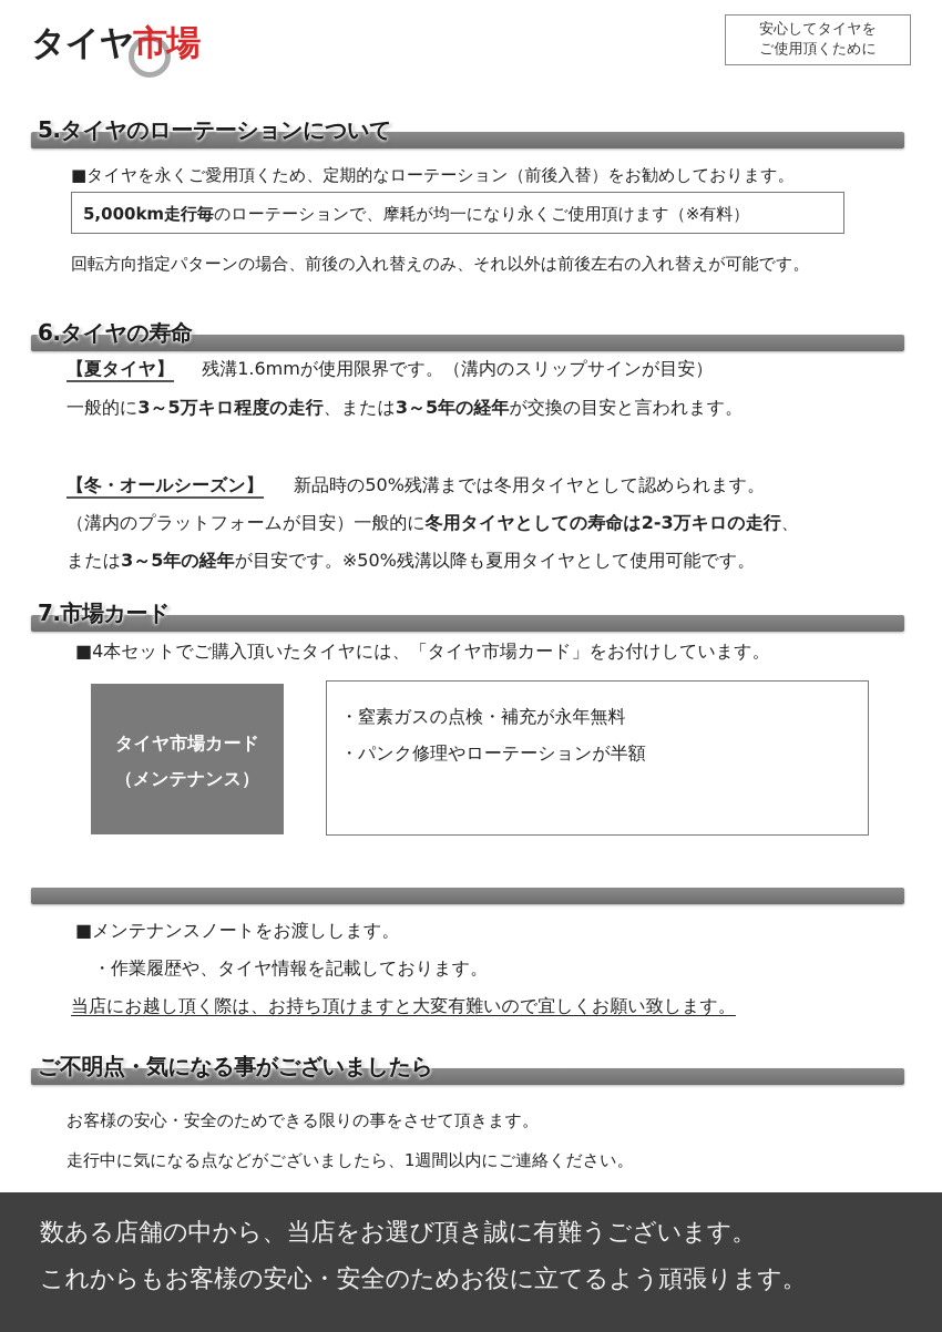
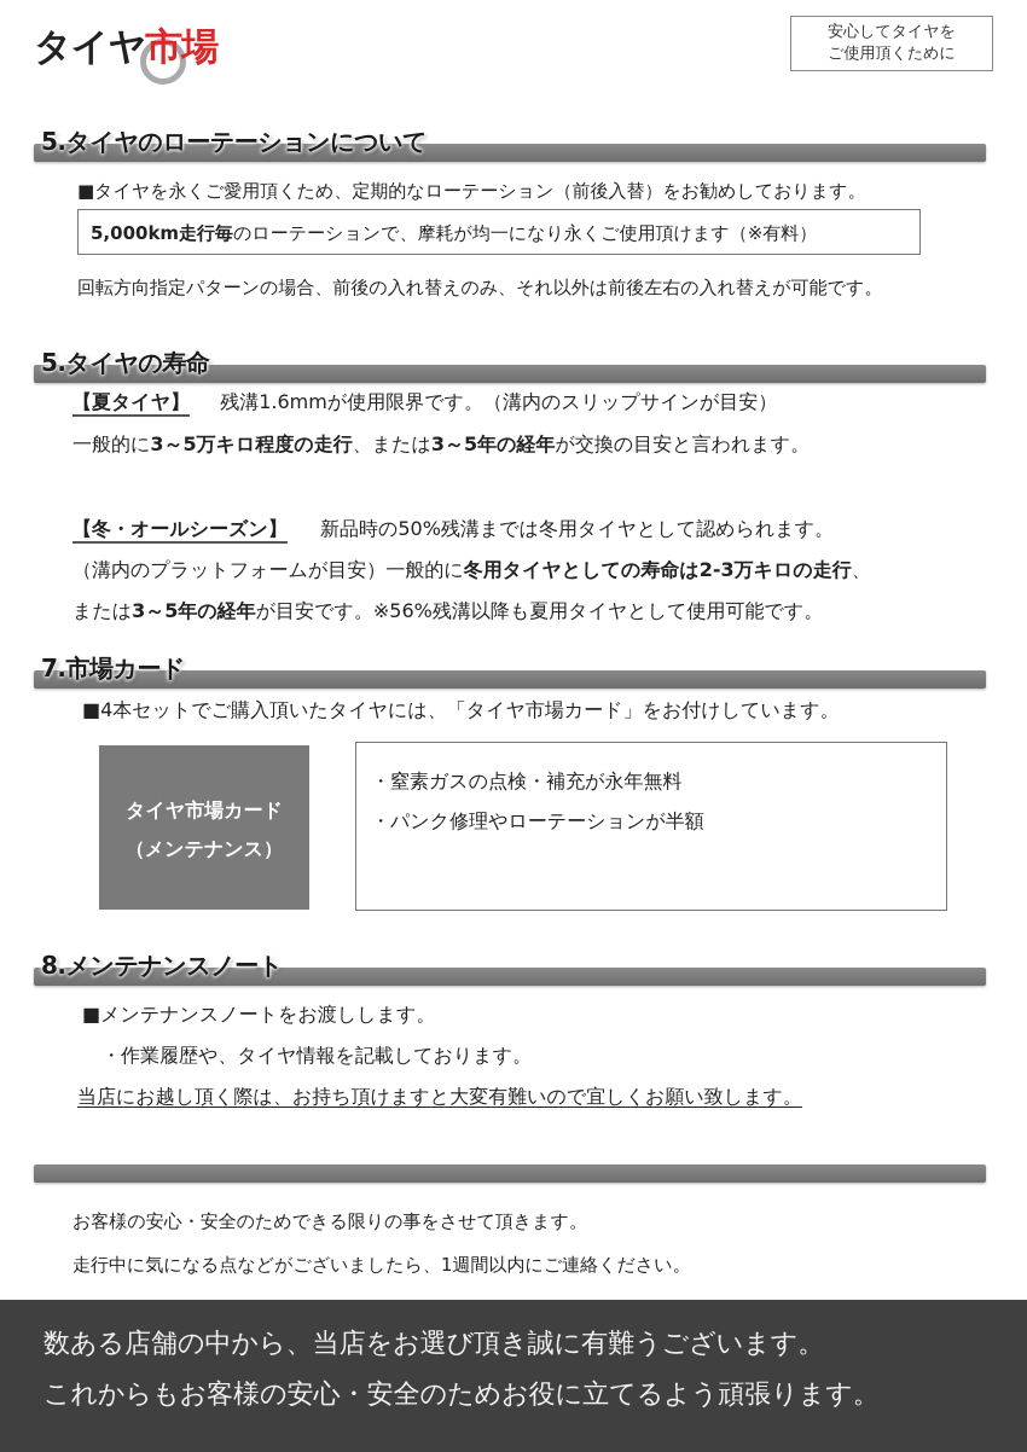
  タイヤ
  市場
  安心してタイヤを
  ご使用頂くために
  5.タイヤのローテーションについて
  ■タイヤを永くご愛用頂くため、定期的なローテーション（前後入替）をお勧めしております。
  5,000km走行毎のローテーションで、摩耗が均一になり永くご使用頂けます（※有料）
  回転方向指定パターンの場合、前後の入れ替えのみ、それ以外は前後左右の入れ替えが可能です。
- 6.タイヤの寿命
+ 5.タイヤの寿命
  【夏タイヤ】 残溝1.6mmが使用限界です。（溝内のスリップサインが目安）
  一般的に3～5万キロ程度の走行、または3～5年の経年が交換の目安と言われます。
  【冬・オールシーズン】 新品時の50%残溝までは冬用タイヤとして認められます。
  （溝内のプラットフォームが目安）一般的に冬用タイヤとしての寿命は2-3万キロの走行、
- または3～5年の経年が目安です。※50%残溝以降も夏用タイヤとして使用可能です。
+ または3～5年の経年が目安です。※56%残溝以降も夏用タイヤとして使用可能です。
  7.市場カード
  ■4本セットでご購入頂いたタイヤには、「タイヤ市場カード」をお付けしています。
  タイヤ市場カード
  （メンテナンス）
  ・窒素ガスの点検・補充が永年無料
  ・パンク修理やローテーションが半額
+ 8.メンテナンスノート
  ■メンテナンスノートをお渡しします。
  ・作業履歴や、タイヤ情報を記載しております。
  当店にお越し頂く際は、お持ち頂けますと大変有難いので宜しくお願い致します。
- ご不明点・気になる事がございましたら
  お客様の安心・安全のためできる限りの事をさせて頂きます。
  走行中に気になる点などがございましたら、1週間以内にご連絡ください。
  数ある店舗の中から、当店をお選び頂き誠に有難うございます。
  これからもお客様の安心・安全のためお役に立てるよう頑張ります。
